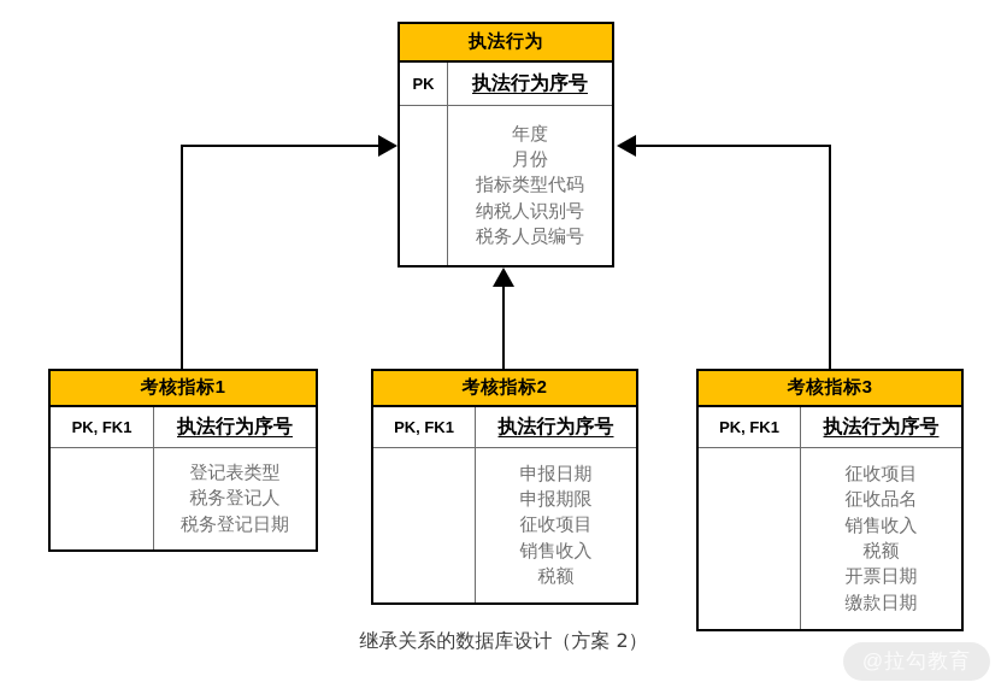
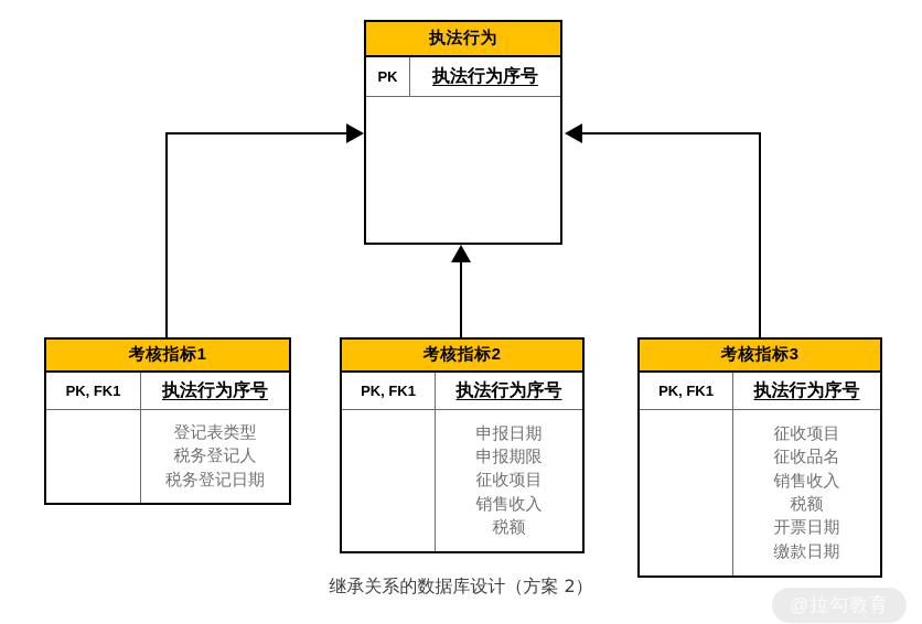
  执法行为
  PK
  执法行为序号
- 年度
- 月份
- 指标类型代码
- 纳税人识别号
- 税务人员编号
  考核指标1
  PK, FK1
  执法行为序号
  登记表类型
  税务登记人
  税务登记日期
  考核指标2
  PK, FK1
  执法行为序号
  申报日期
  申报期限
  征收项目
  销售收入
  税额
  考核指标3
  PK, FK1
  执法行为序号
  征收项目
  征收品名
  销售收入
  税额
  开票日期
  缴款日期
  继承关系的数据库设计（方案 2）
